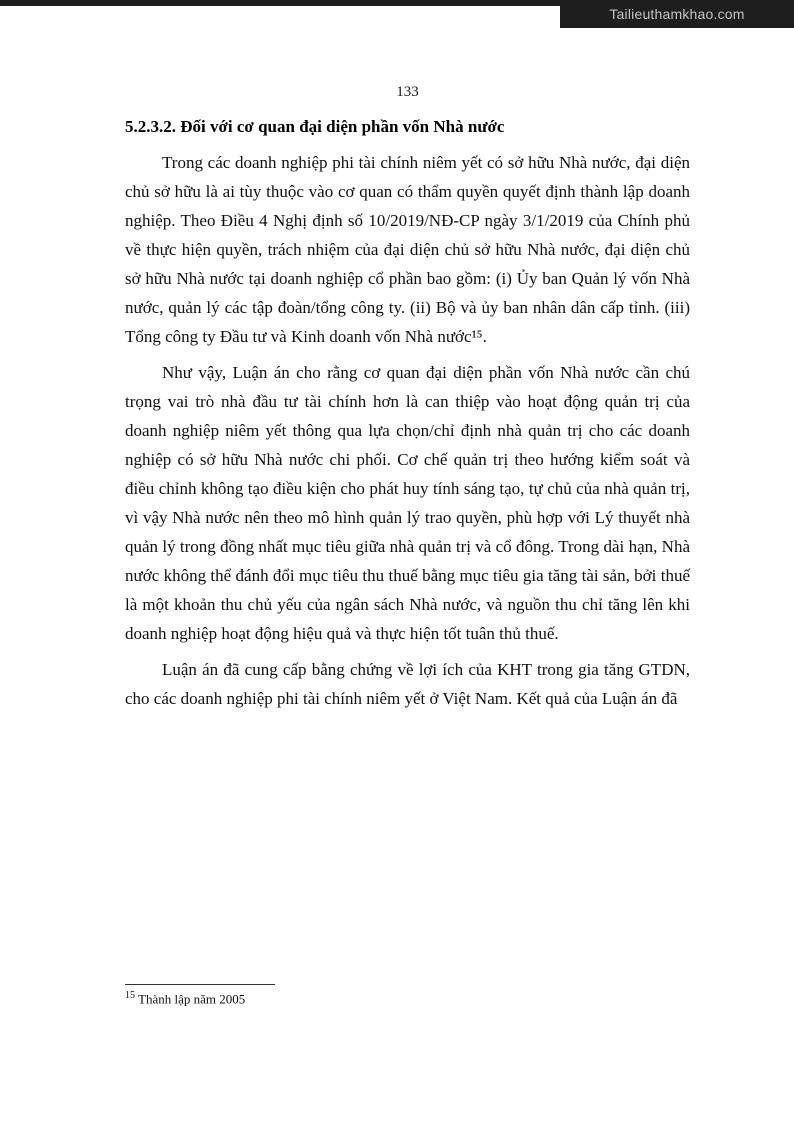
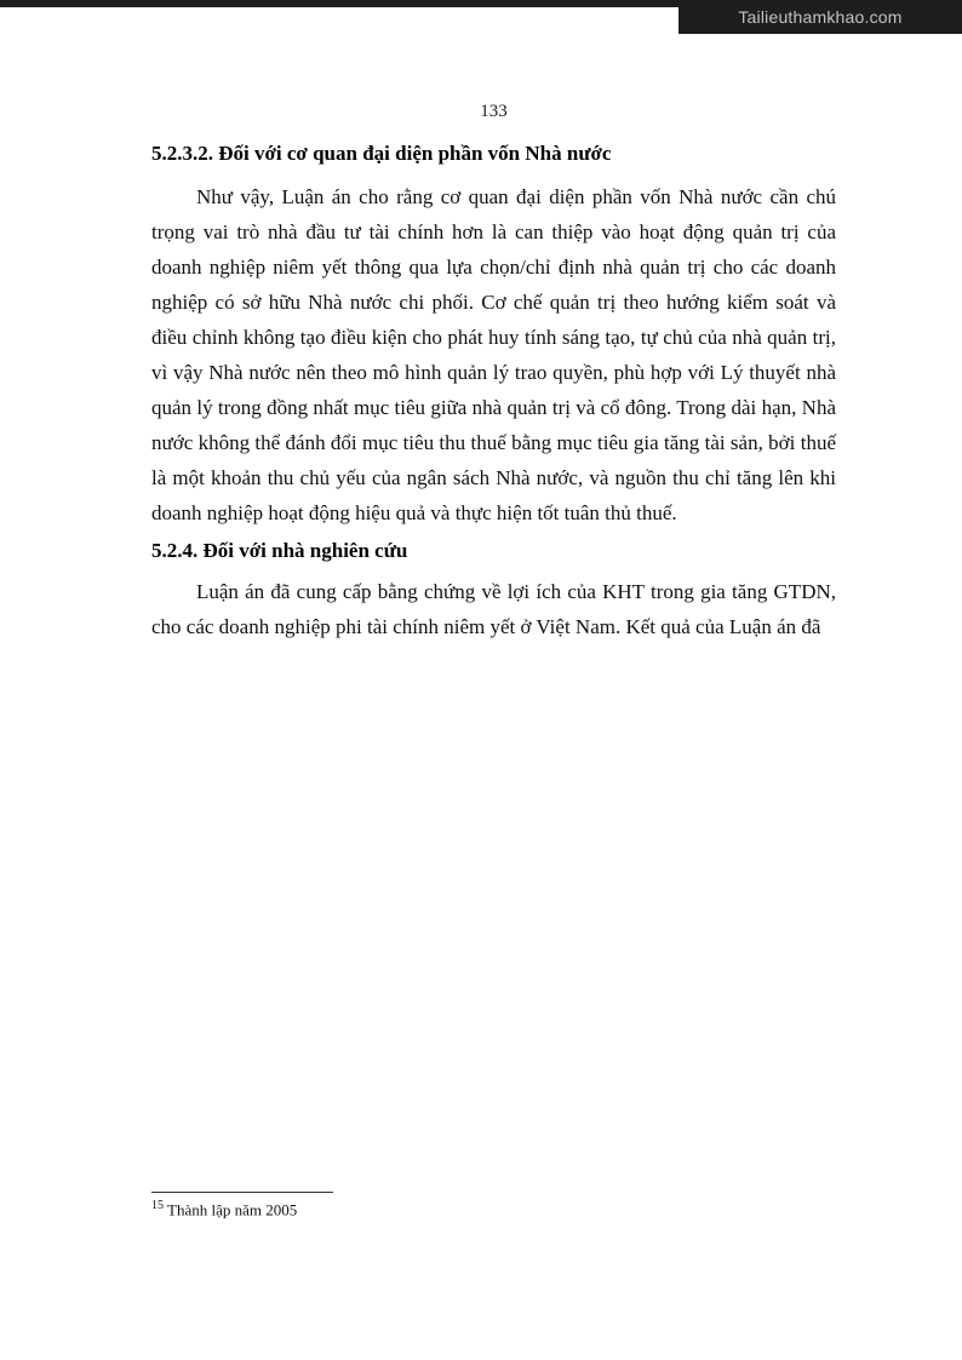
  Tailieuthamkhao.com
  133
  5.2.3.2. Đối với cơ quan đại diện phần vốn Nhà nước
- Trong các doanh nghiệp phi tài chính niêm yết có sở hữu Nhà nước, đại diện chủ sở hữu là ai tùy thuộc vào cơ quan có thẩm quyền quyết định thành lập doanh nghiệp. Theo Điều 4 Nghị định số 10/2019/NĐ-CP ngày 3/1/2019 của Chính phủ về thực hiện quyền, trách nhiệm của đại diện chủ sở hữu Nhà nước, đại diện chủ sở hữu Nhà nước tại doanh nghiệp cổ phần bao gồm: (i) Ủy ban Quản lý vốn Nhà nước, quản lý các tập đoàn/tổng công ty. (ii) Bộ và ủy ban nhân dân cấp tỉnh. (iii) Tổng công ty Đầu tư và Kinh doanh vốn Nhà nước¹⁵.
  Như vậy, Luận án cho rằng cơ quan đại diện phần vốn Nhà nước cần chú trọng vai trò nhà đầu tư tài chính hơn là can thiệp vào hoạt động quản trị của doanh nghiệp niêm yết thông qua lựa chọn/chỉ định nhà quản trị cho các doanh nghiệp có sở hữu Nhà nước chi phối. Cơ chế quản trị theo hướng kiểm soát và điều chỉnh không tạo điều kiện cho phát huy tính sáng tạo, tự chủ của nhà quản trị, vì vậy Nhà nước nên theo mô hình quản lý trao quyền, phù hợp với Lý thuyết nhà quản lý trong đồng nhất mục tiêu giữa nhà quản trị và cổ đông. Trong dài hạn, Nhà nước không thể đánh đổi mục tiêu thu thuế bằng mục tiêu gia tăng tài sản, bởi thuế là một khoản thu chủ yếu của ngân sách Nhà nước, và nguồn thu chỉ tăng lên khi doanh nghiệp hoạt động hiệu quả và thực hiện tốt tuân thủ thuế.
+ 5.2.4. Đối với nhà nghiên cứu
  Luận án đã cung cấp bằng chứng về lợi ích của KHT trong gia tăng GTDN, cho các doanh nghiệp phi tài chính niêm yết ở Việt Nam. Kết quả của Luận án đã
  15 Thành lập năm 2005
